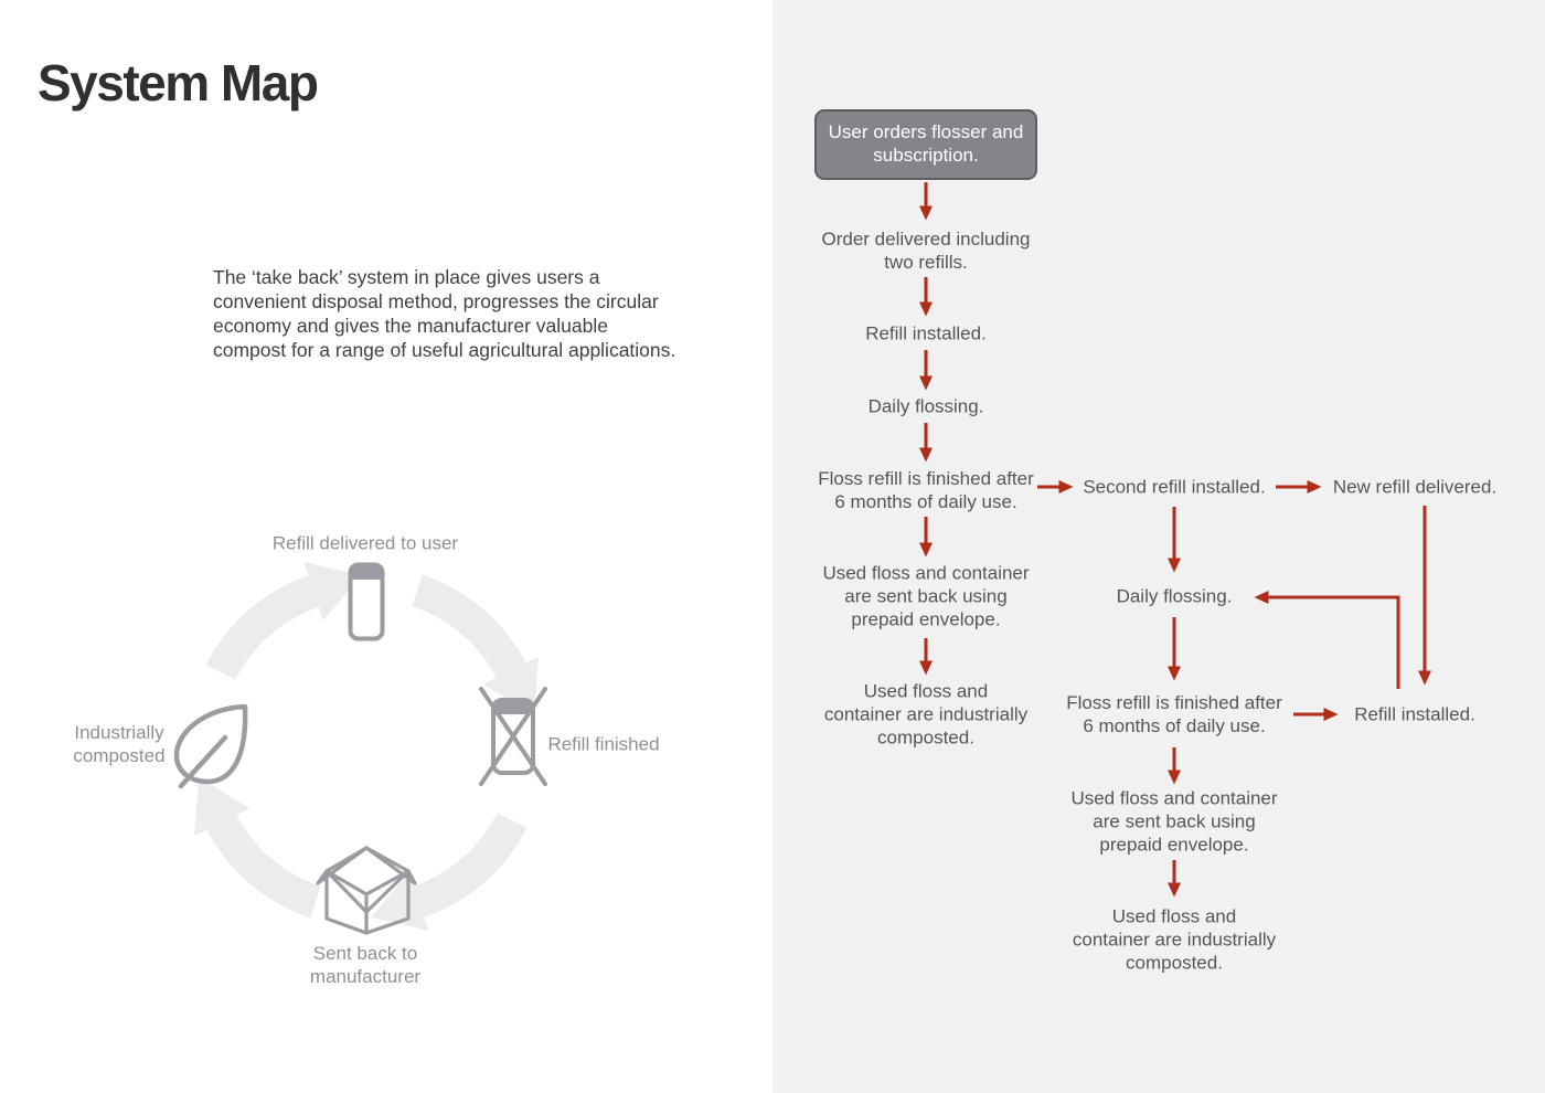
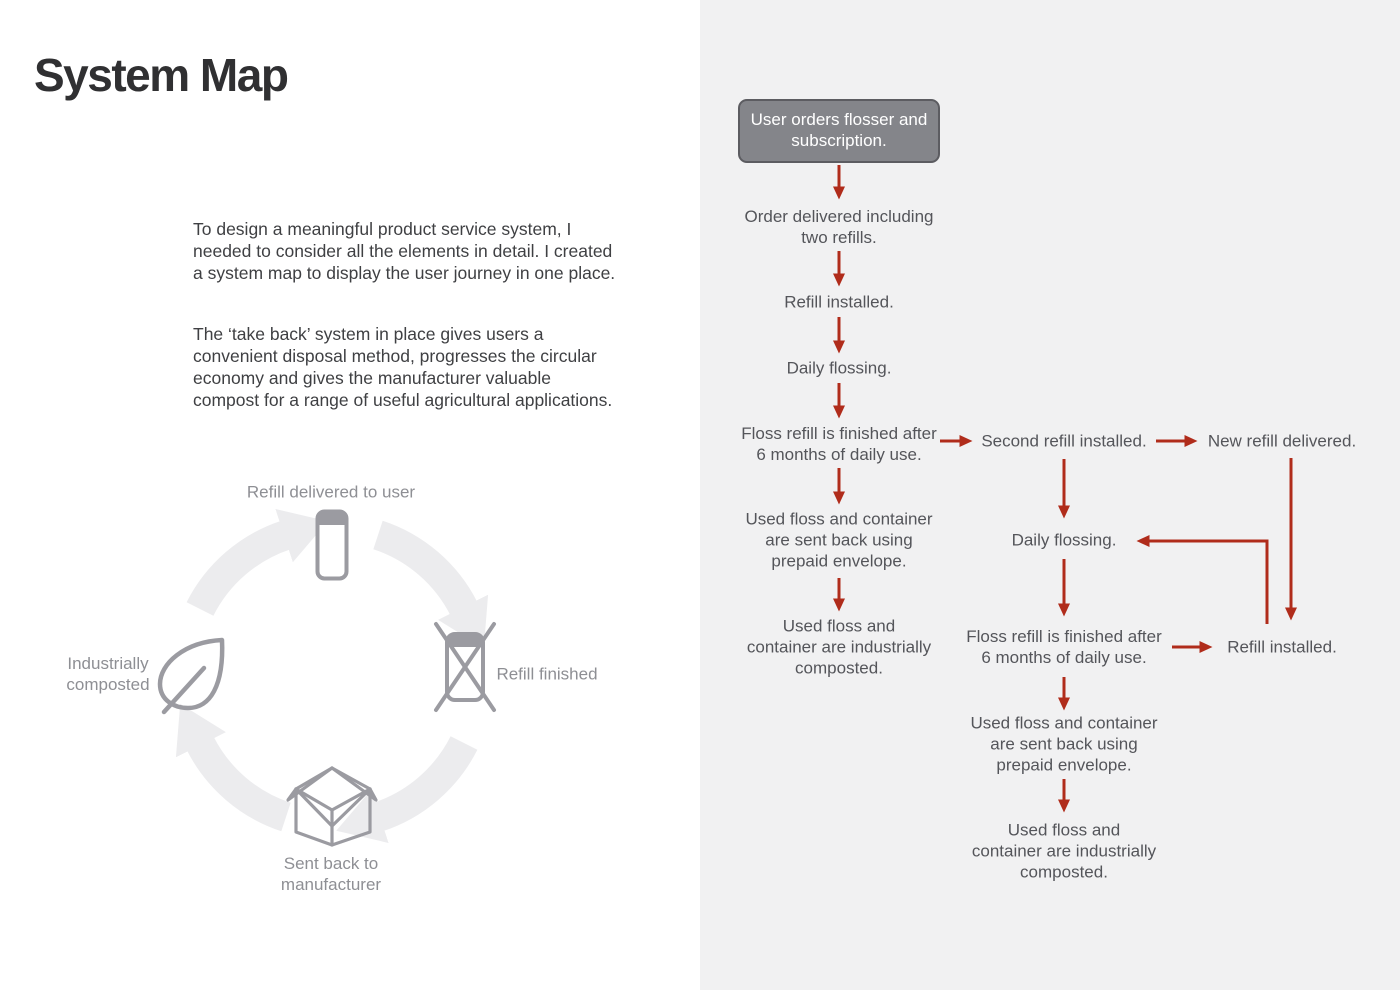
  System Map
+ To design a meaningful product service system, I
+ needed to consider all the elements in detail. I created
+ a system map to display the user journey in one place.
  The ‘take back’ system in place gives users a
  convenient disposal method, progresses the circular
  economy and gives the manufacturer valuable
  compost for a range of useful agricultural applications.
  Refill delivered to user
  Refill finished
  Sent back to
  manufacturer
  Industrially
  composted
  User orders flosser and
  subscription.
  Order delivered including
  two refills.
  Refill installed.
  Daily flossing.
  Floss refill is finished after
  6 months of daily use.
  Used floss and container
  are sent back using
  prepaid envelope.
  Used floss and
  container are industrially
  composted.
  Second refill installed.
  Daily flossing.
  Floss refill is finished after
  6 months of daily use.
  Used floss and container
  are sent back using
  prepaid envelope.
  Used floss and
  container are industrially
  composted.
  New refill delivered.
  Refill installed.
